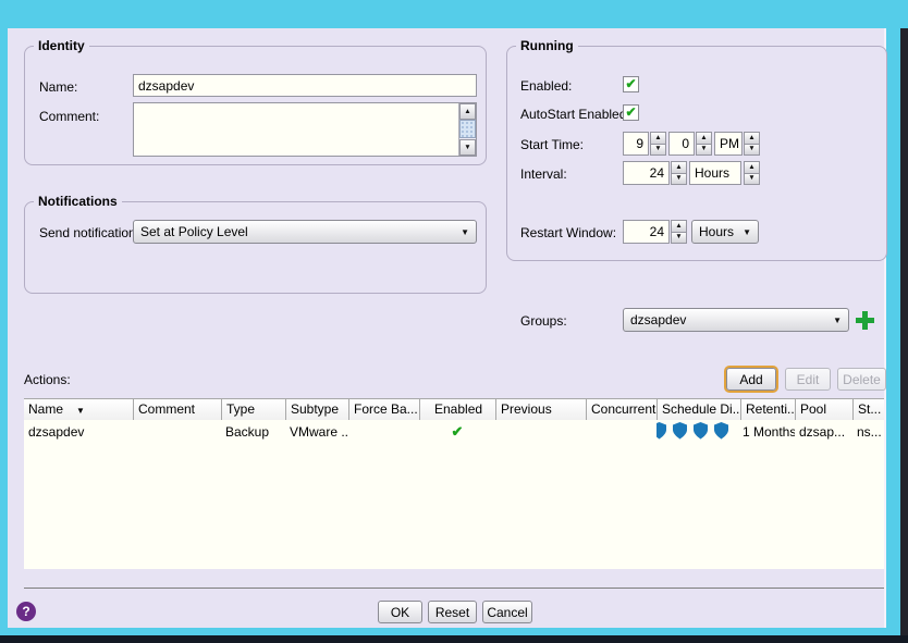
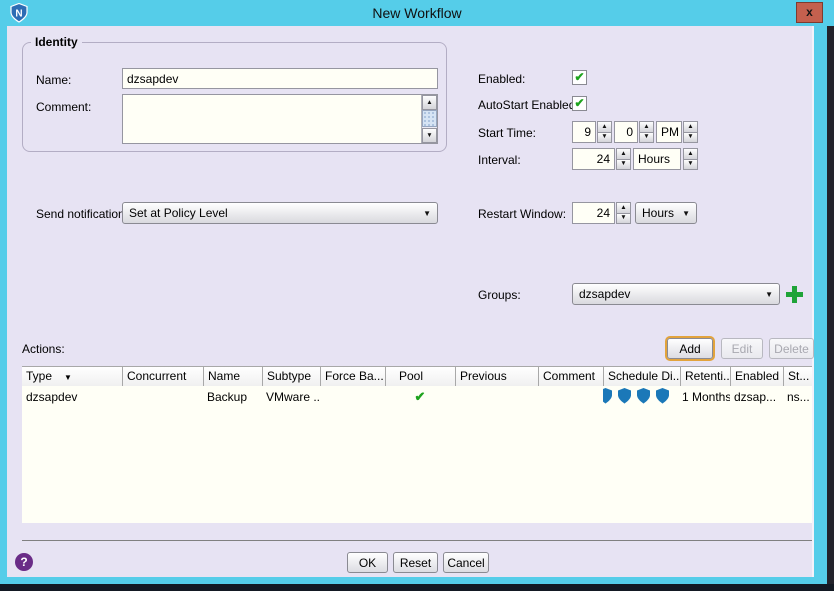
+ New Workflow
+ N
+ x
  Identity
  Name:
  dzsapdev
  Comment:
- Notifications
  Send notificatio
  Set at Policy Level
  ▼
- Running
  Enabled:
  ✔
  AutoStart Enable
  ✔
  Start Time:
  9
  0
  PM
  Interval:
  24
  Hours
  Restart Window:
  24
  Hours
  ▼
  Groups:
  dzsapdev
  ▼
  Actions:
  Add
  Edit
  Delete
- Name ▼
+ Type ▼
- Comment
+ Concurrent
- Type
+ Name
  Subtype
  Force Ba...
- Enabled
+ Pool
  Previous
- Concurrent
+ Comment
  Schedule Di..
  Retenti..
- Pool
+ Enabled
  St...
  dzsapdev
  Backup
  VMware ..
  ✔
  1 Months
  dzsap...
  ns...
  ?
  OK
  Reset
  Cancel
